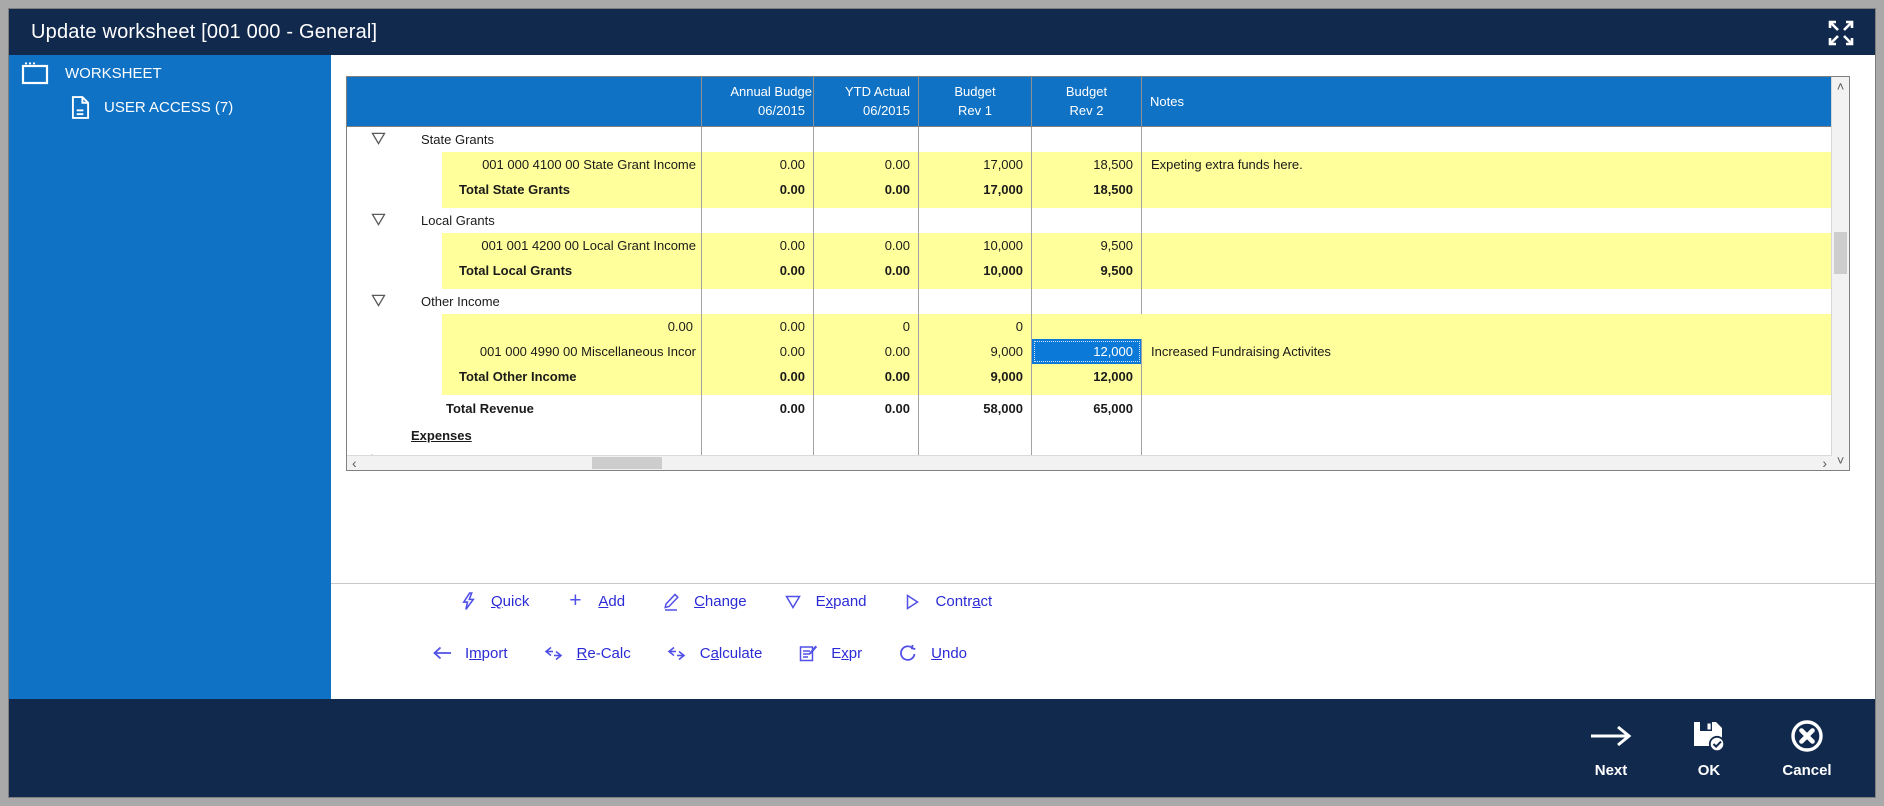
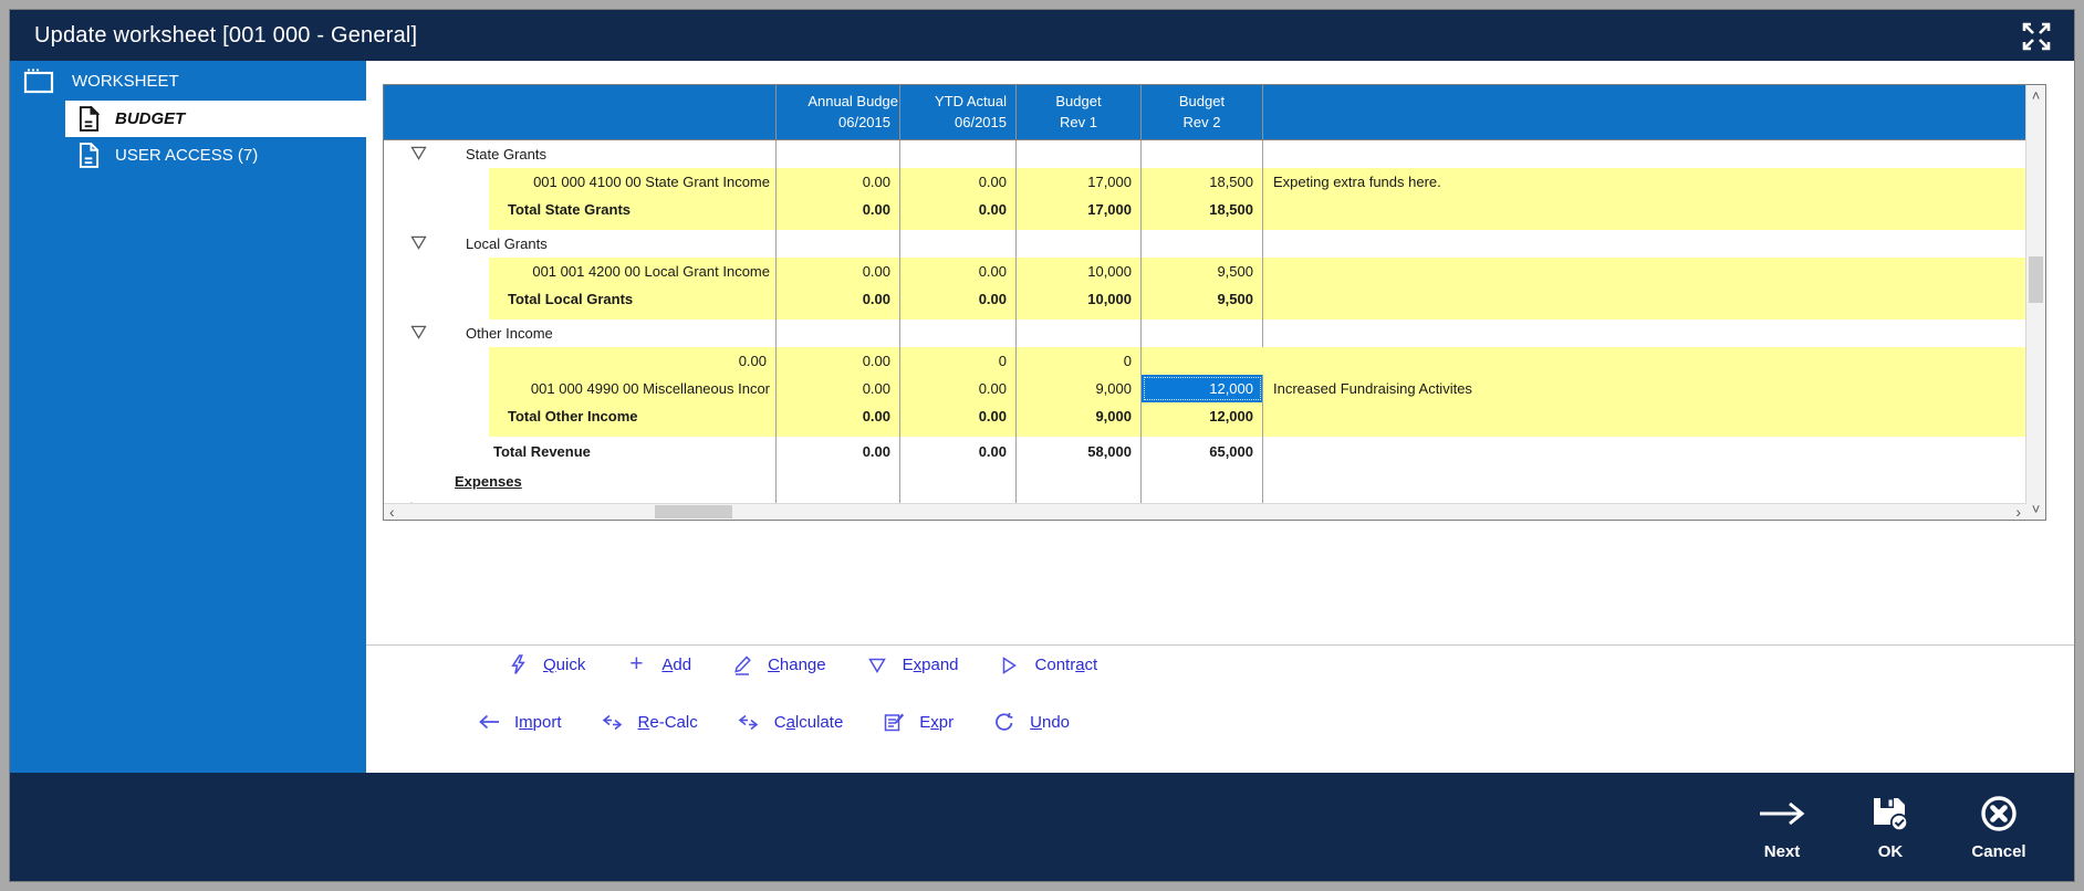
  Update worksheet [001 000 - General]
  WORKSHEET
+ BUDGET
  USER ACCESS (7)
  Annual Budge
  06/2015
  YTD Actual
  06/2015
  Budget
  Rev 1
  Budget
  Rev 2
- Notes
  State Grants
  001 000 4100 00 State Grant Income
  0.00
  0.00
  17,000
  18,500
  Expeting extra funds here.
  Total State Grants
  0.00
  0.00
  17,000
  18,500
  Local Grants
  001 001 4200 00 Local Grant Income
  0.00
  0.00
  10,000
  9,500
  Total Local Grants
  0.00
  0.00
  10,000
  9,500
  Other Income
  0.00
  0.00
  0
  0
  001 000 4990 00 Miscellaneous Incor
  0.00
  0.00
  9,000
  12,000
  Increased Fundraising Activites
  Total Other Income
  0.00
  0.00
  9,000
  12,000
  Total Revenue
  0.00
  0.00
  58,000
  65,000
  Expenses
  ˄
  ˅
  ‹
  ›
  Quick
  +
  Add
  Change
  Expand
  Contract
  Import
  Re-Calc
  Calculate
  Expr
  Undo
  Next
  OK
  Cancel
